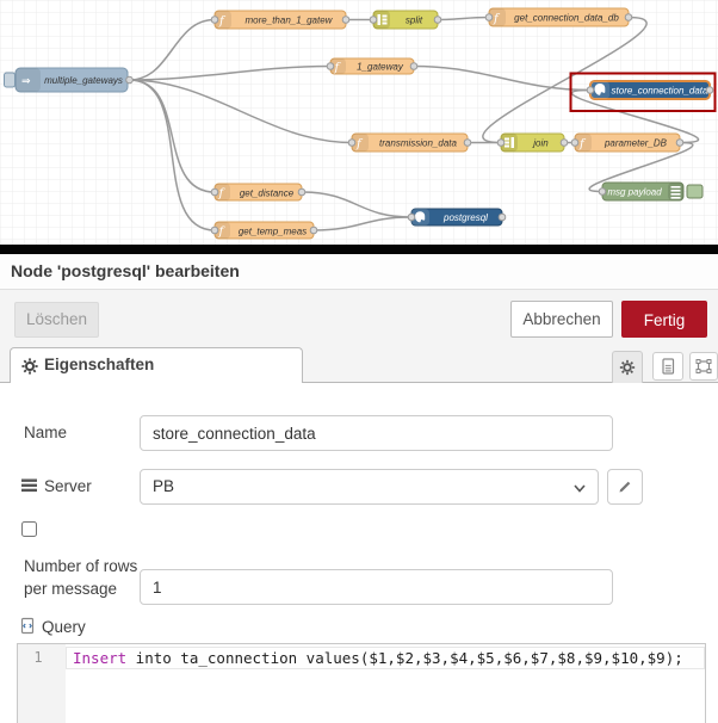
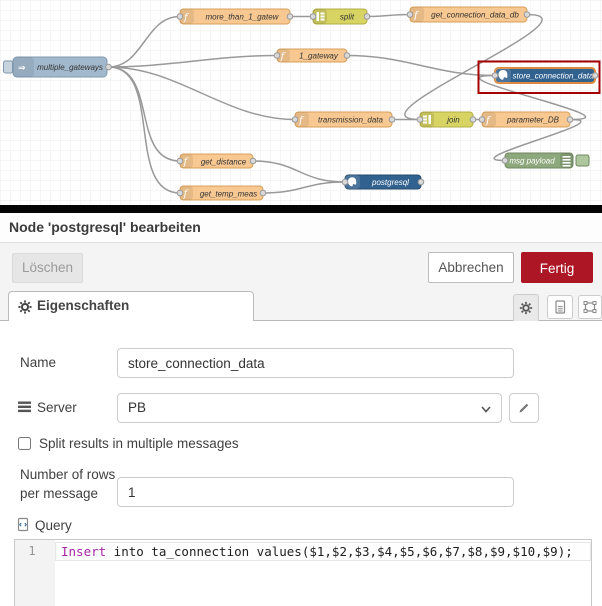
  ⇒
  multiple_gateways
  f
  more_than_1_gatew
  split
  f
  get_connection_data_db
  f
  1_gateway
  store_connection_data
  f
  transmission_data
  join
  f
  parameter_DB
  msg payload
  f
  get_distance
  postgresql
  f
  get_temp_meas
  Node 'postgresql' bearbeiten
  Löschen
  Abbrechen
  Fertig
  Eigenschaften
  Name
  store_connection_data
  Server
  PB
+ Split results in multiple messages
  Number of rows
  per message
  1
  Query
  1
  Insert into ta_connection values($1,$2,$3,$4,$5,$6,$7,$8,$9,$10,$9);
